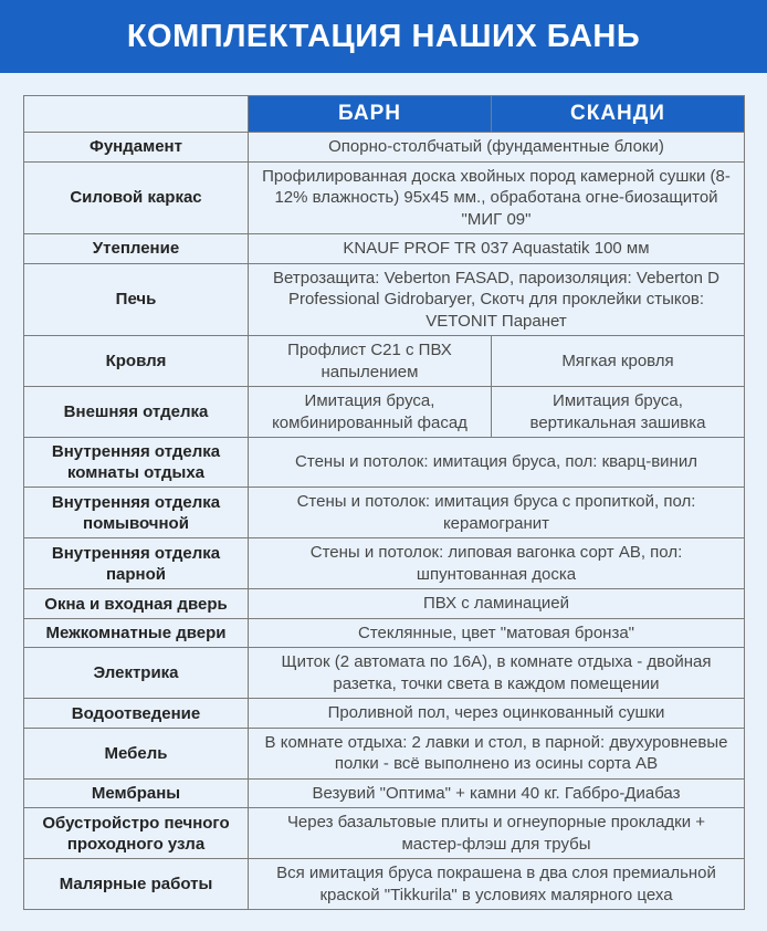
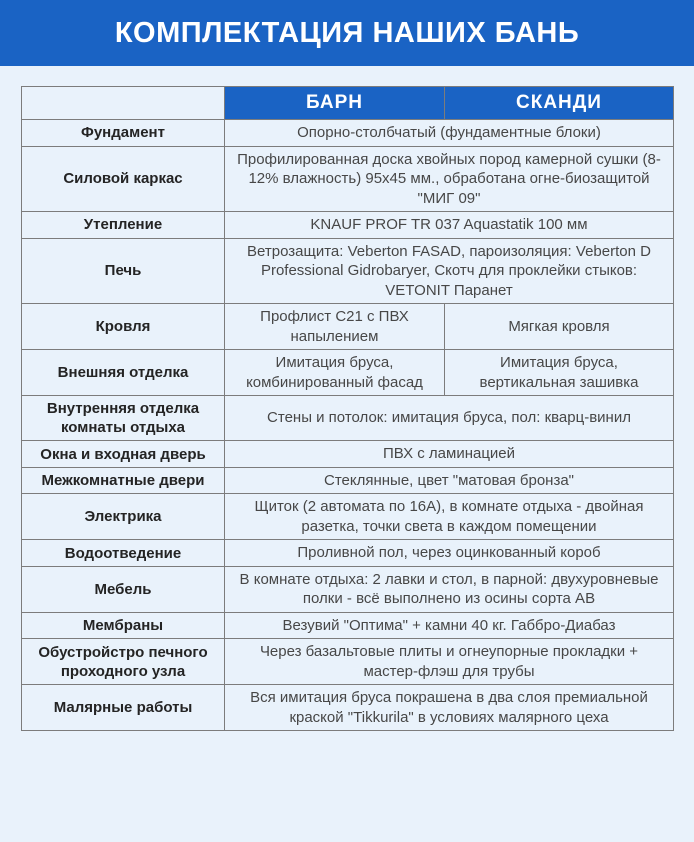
  КОМПЛЕКТАЦИЯ НАШИХ БАНЬ
  	БАРН	СКАНДИ
  Фундамент	Опорно-столбчатый (фундаментные блоки)
  Силовой каркас	Профилированная доска хвойных пород камерной сушки (8-12% влажность) 95х45 мм., обработана огне-биозащитой "МИГ 09"
  Утепление	KNAUF PROF TR 037 Aquastatik 100 мм
  Печь	Ветрозащита: Veberton FASAD, пароизоляция: Veberton D Professional Gidrobaryer, Скотч для проклейки стыков: VETONIT Паранет
  Кровля	Профлист С21 с ПВХ напылением	Мягкая кровля
  Внешняя отделка	Имитация бруса, комбинированный фасад	Имитация бруса, вертикальная зашивка
  Внутренняя отделка комнаты отдыха	Стены и потолок: имитация бруса, пол: кварц-винил
- Внутренняя отделка помывочной	Стены и потолок: имитация бруса с пропиткой, пол: керамогранит
- Внутренняя отделка парной	Стены и потолок: липовая вагонка сорт АВ, пол: шпунтованная доска
  Окна и входная дверь	ПВХ с ламинацией
  Межкомнатные двери	Стеклянные, цвет "матовая бронза"
  Электрика	Щиток (2 автомата по 16А), в комнате отдыха - двойная разетка, точки света в каждом помещении
- Водоотведение	Проливной пол, через оцинкованный сушки
+ Водоотведение	Проливной пол, через оцинкованный короб
  Мебель	В комнате отдыха: 2 лавки и стол, в парной: двухуровневые полки - всё выполнено из осины сорта АВ
  Мембраны	Везувий "Оптима" + камни 40 кг. Габбро-Диабаз
  Обустройстро печного проходного узла	Через базальтовые плиты и огнеупорные прокладки + мастер-флэш для трубы
  Малярные работы	Вся имитация бруса покрашена в два слоя премиальной краской "Tikkurila" в условиях малярного цеха
